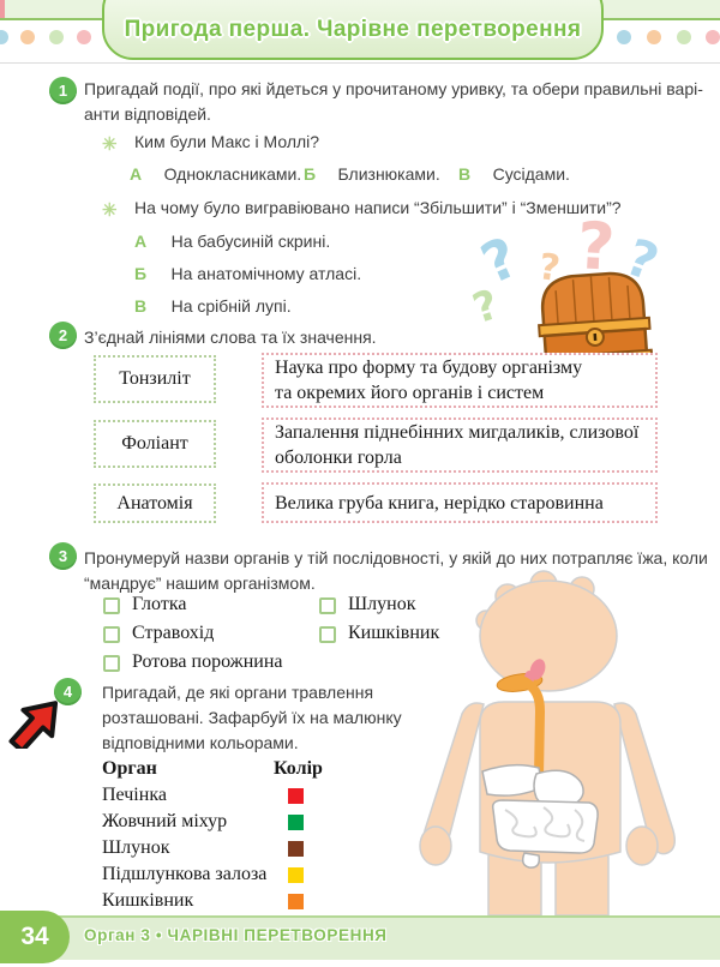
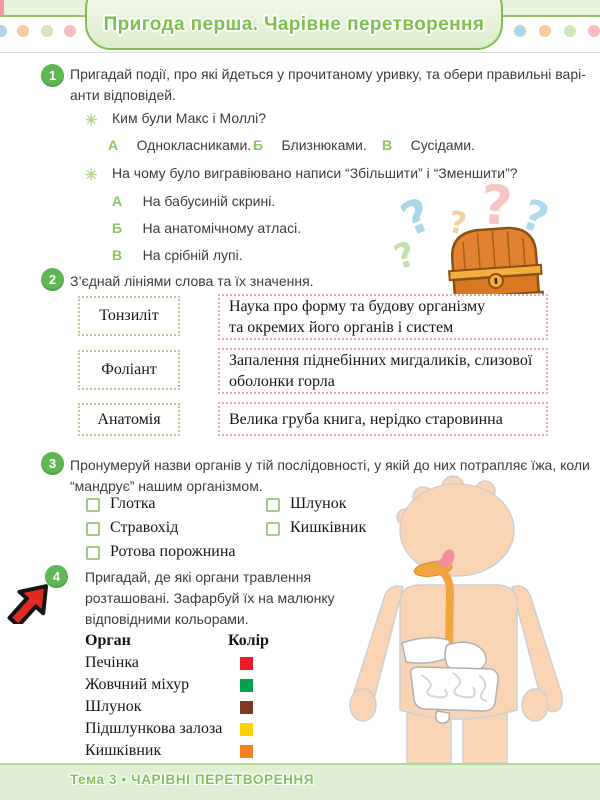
  Пригода перша. Чарівне перетворення
  1
  Пригадай події, про які йдеться у прочитаному уривку, та обери правильні варі-
  анти відповідей.
  ✳
  Ким були Макс і Моллі?
  А Однокласниками.
  Б Близнюками.
  В Сусідами.
  ✳
  На чому було вигравіювано написи “Збільшити” і “Зменшити”?
  А На бабусиній скрині.
  Б На анатомічному атласі.
  В На срібній лупі.
  2
  З’єднай лініями слова та їх значення.
  Тонзиліт
  Фоліант
  Анатомія
  Наука про форму та будову організму
  та окремих його органів і систем
  Запалення піднебінних мигдаликів, слизової
  оболонки горла
  Велика груба книга, нерідко старовинна
  3
  Пронумеруй назви органів у тій послідовності, у якій до них потрапляє їжа, коли
  “мандрує” нашим організмом.
  Глотка
  Стравохід
  Ротова порожнина
  Шлунок
  Кишківник
  4
  Пригадай, де які органи травлення
  розташовані. Зафарбуй їх на малюнку
  відповідними кольорами.
  Орган
  Колір
  Печінка
  Жовчний міхур
  Шлунок
  Підшлункова залоза
  Кишківник
- 34
- Орган 3 • ЧАРІВНІ ПЕРЕТВОРЕННЯ
+ Тема 3 • ЧАРІВНІ ПЕРЕТВОРЕННЯ
